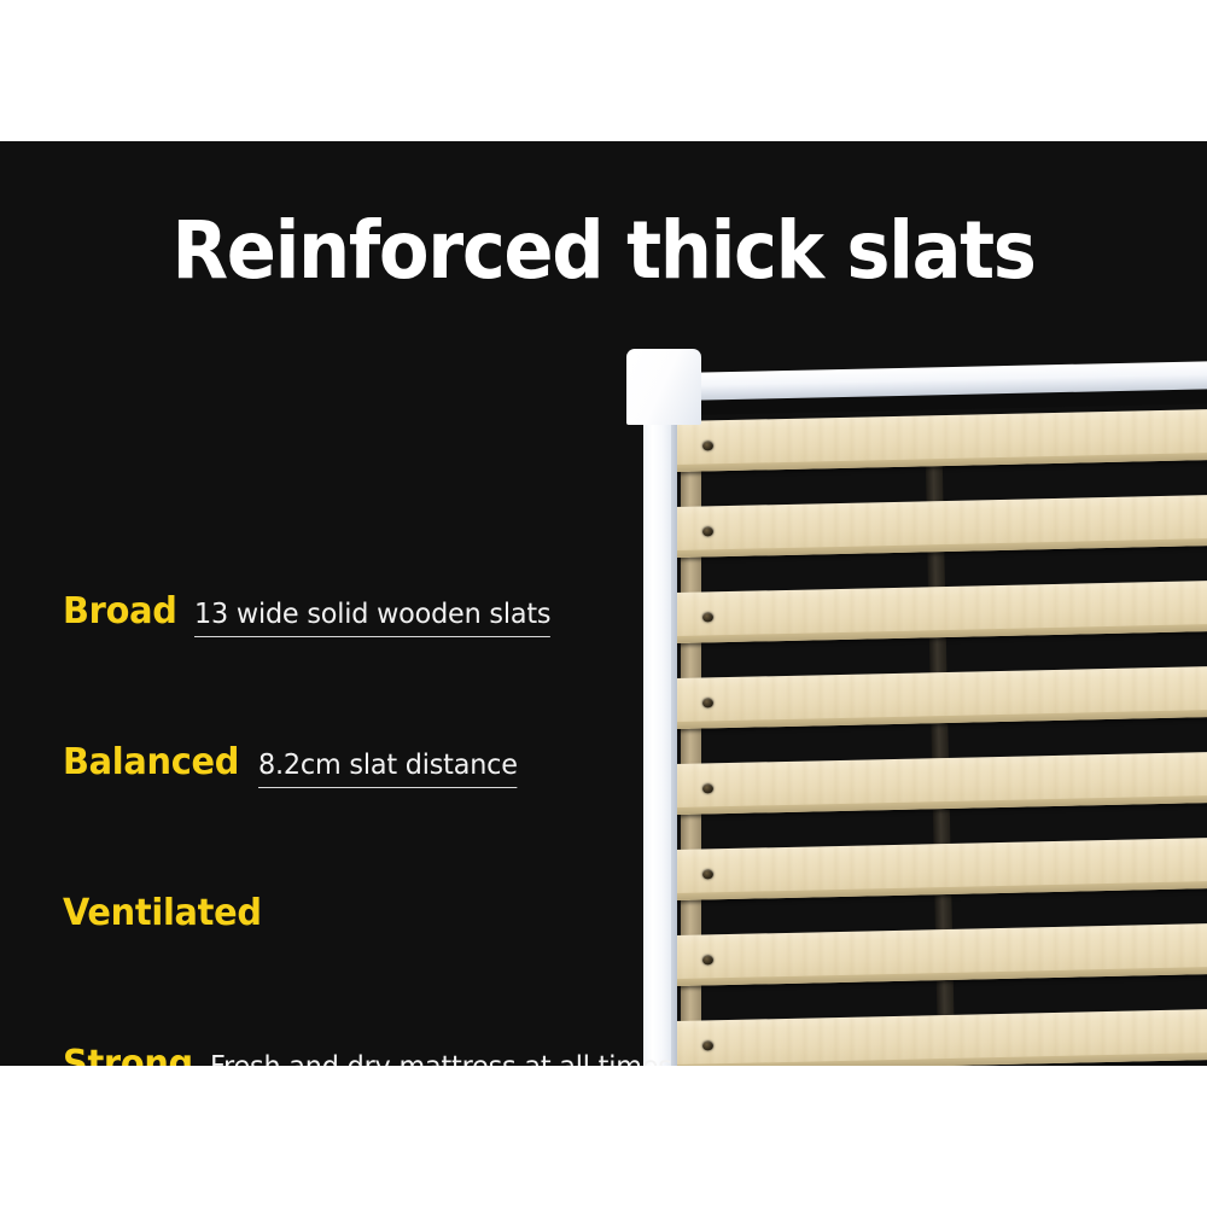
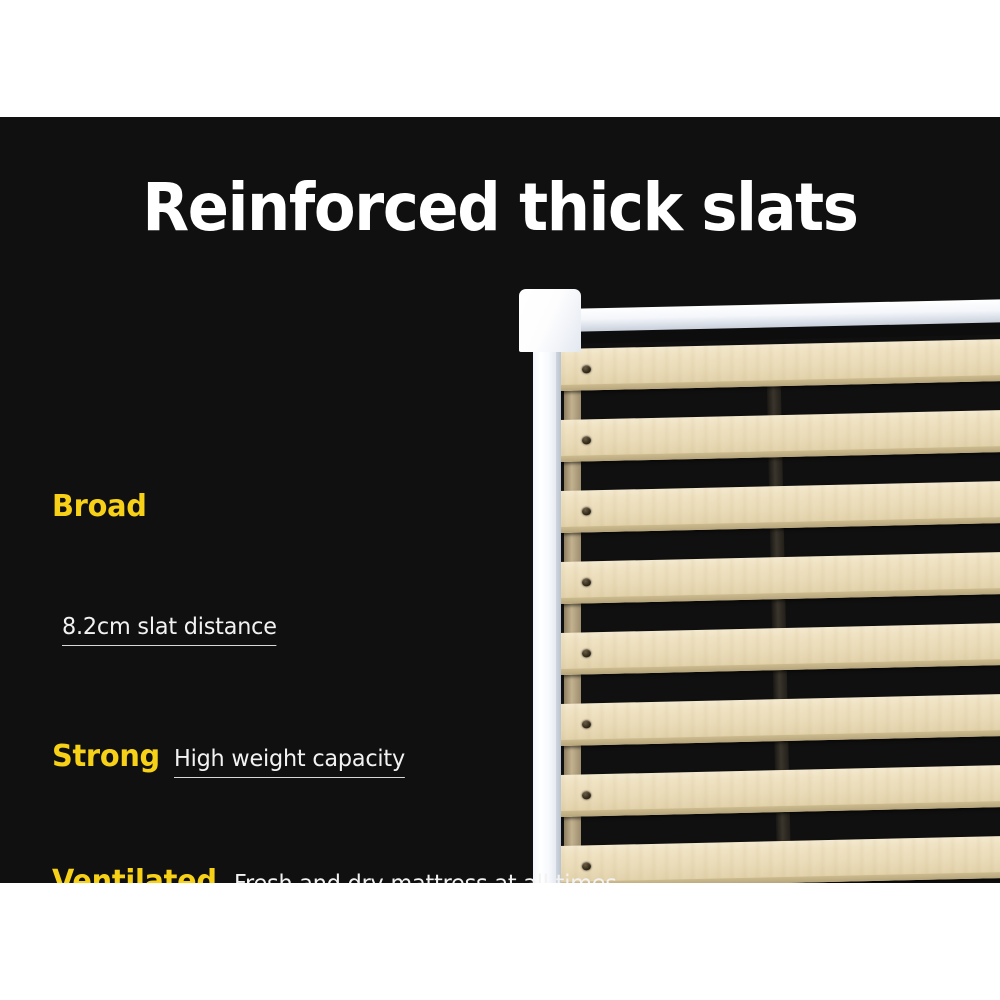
  Reinforced thick slats
  Broad
- 13 wide solid wooden slats
- Balanced
  8.2cm slat distance
- Ventilated
+ Strong
+ High weight capacity
- Strong
+ Ventilated
